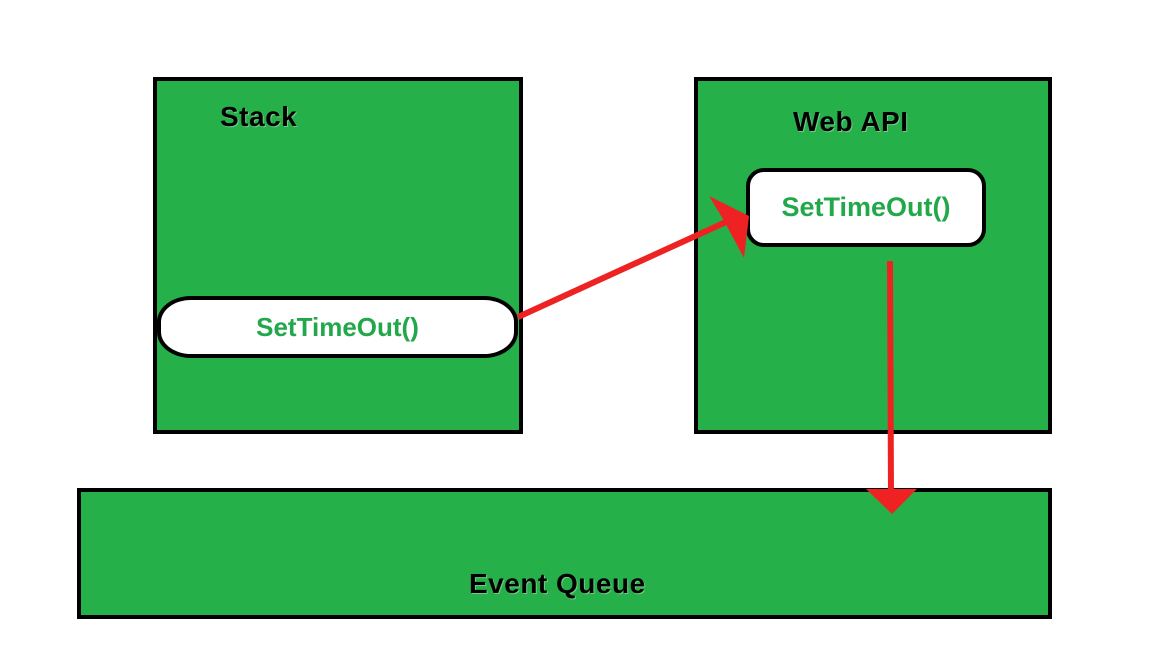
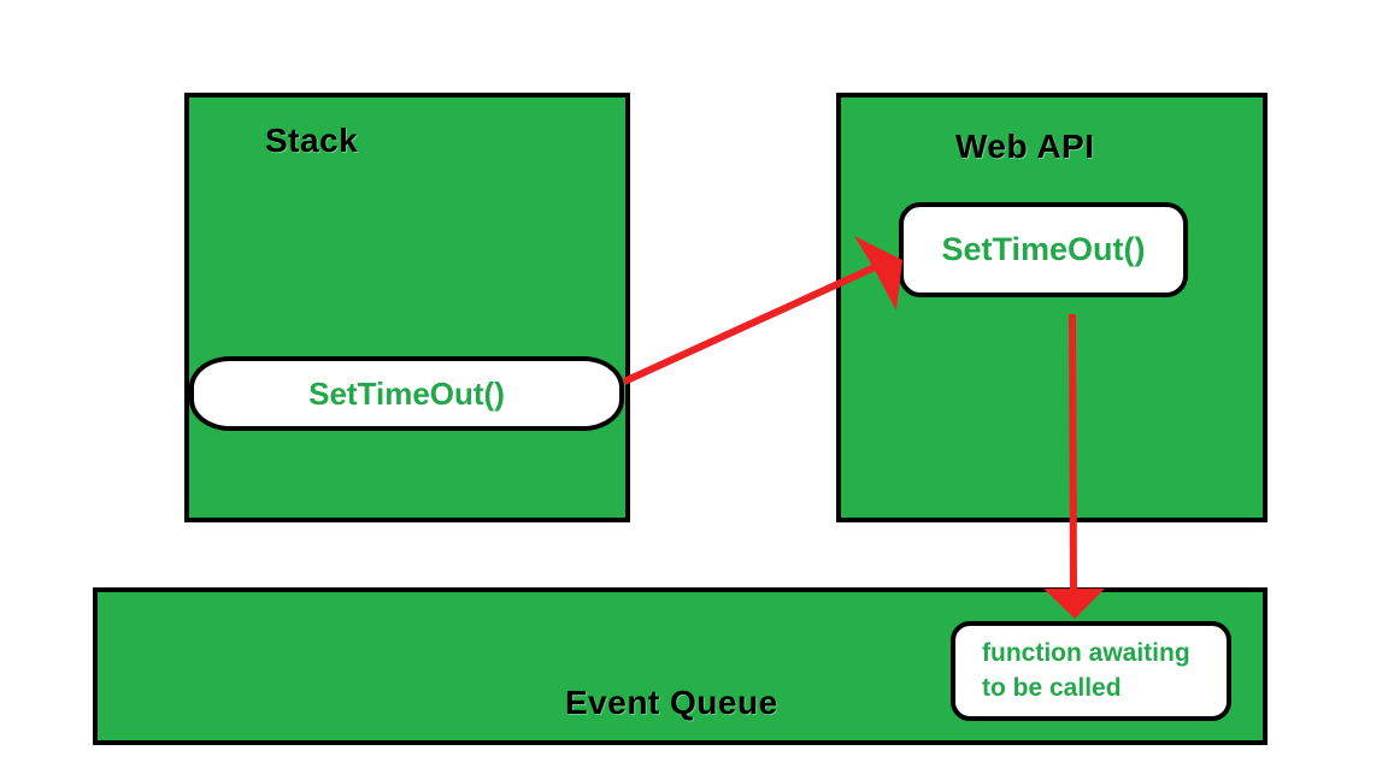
  Stack
  SetTimeOut()
  Web API
  SetTimeOut()
  Event Queue
+ function awaiting
+ to be called
